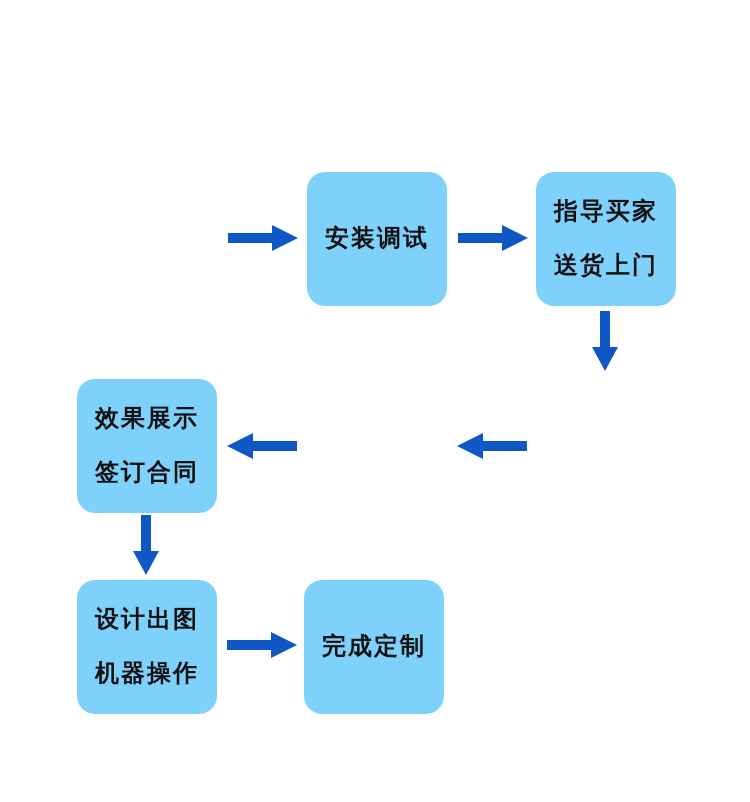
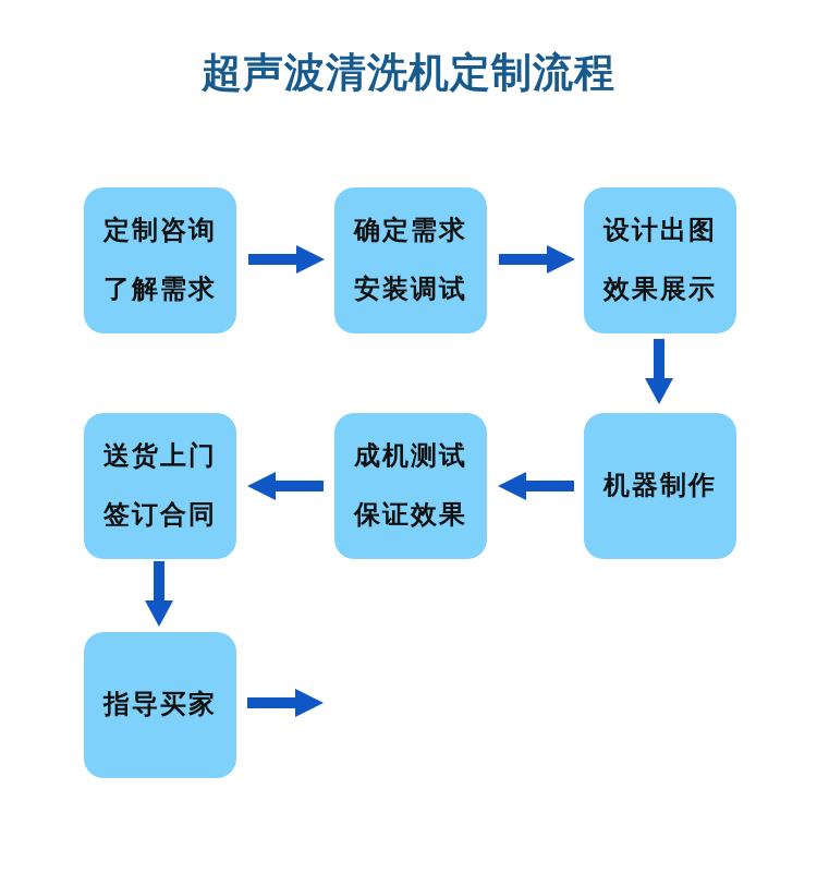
+ 超声波清洗机定制流程
+ 定制咨询
+ 了解需求
+ 确定需求
  安装调试
- 指导买家
+ 设计出图
- 送货上门
+ 效果展示
+ 机器制作
+ 成机测试
+ 保证效果
- 效果展示
+ 送货上门
  签订合同
- 设计出图
+ 指导买家
- 机器操作
- 完成定制
